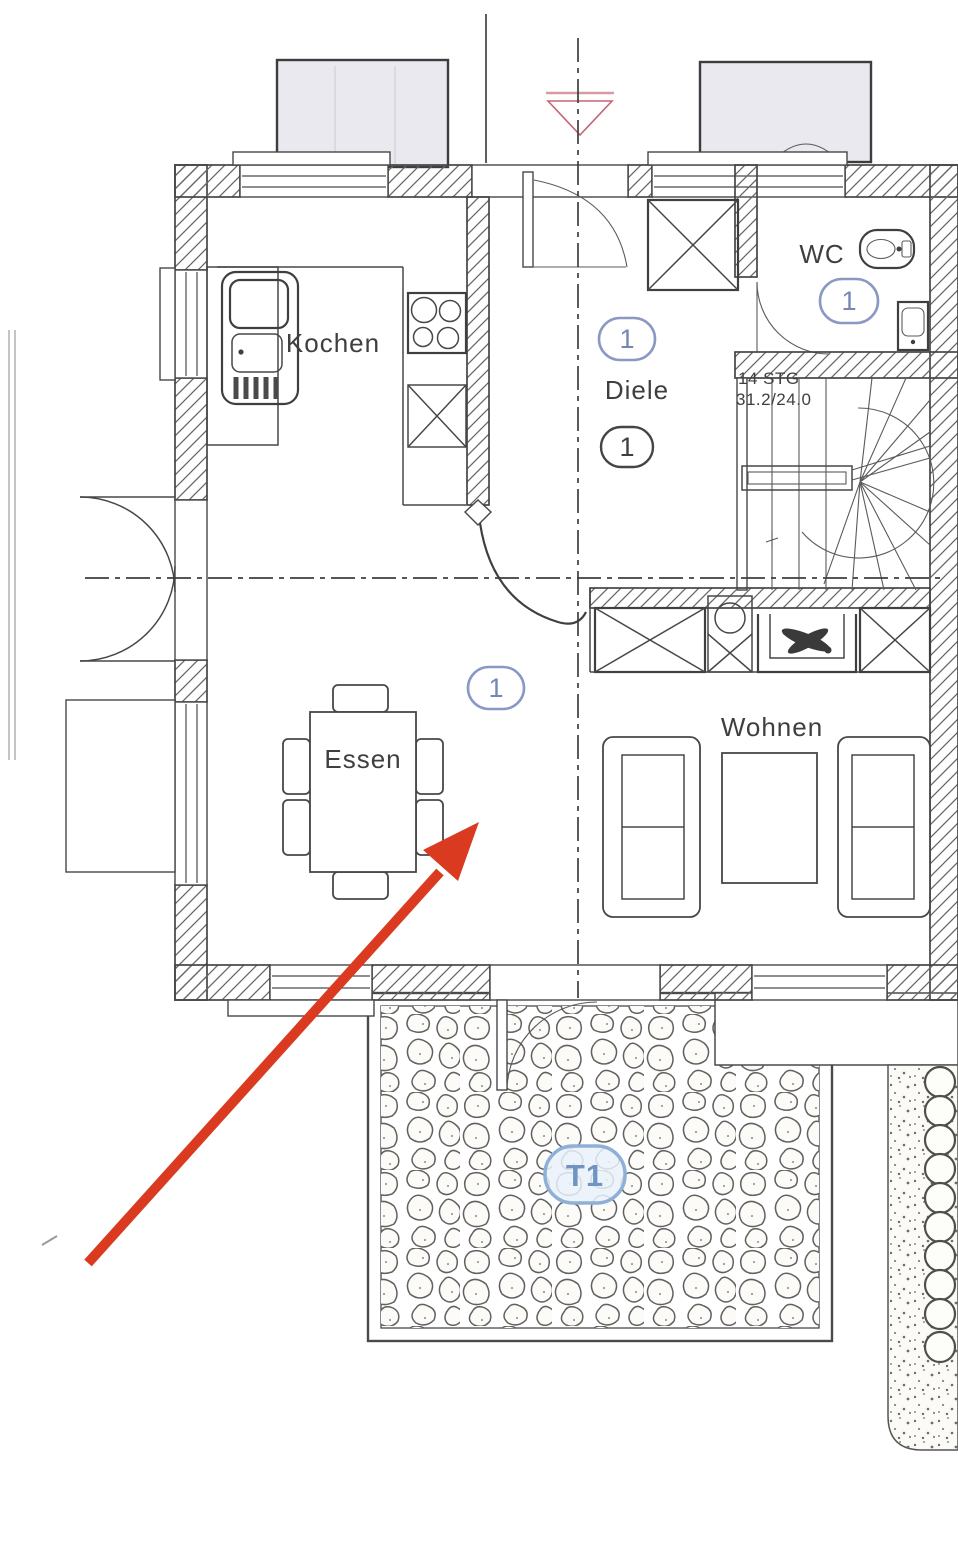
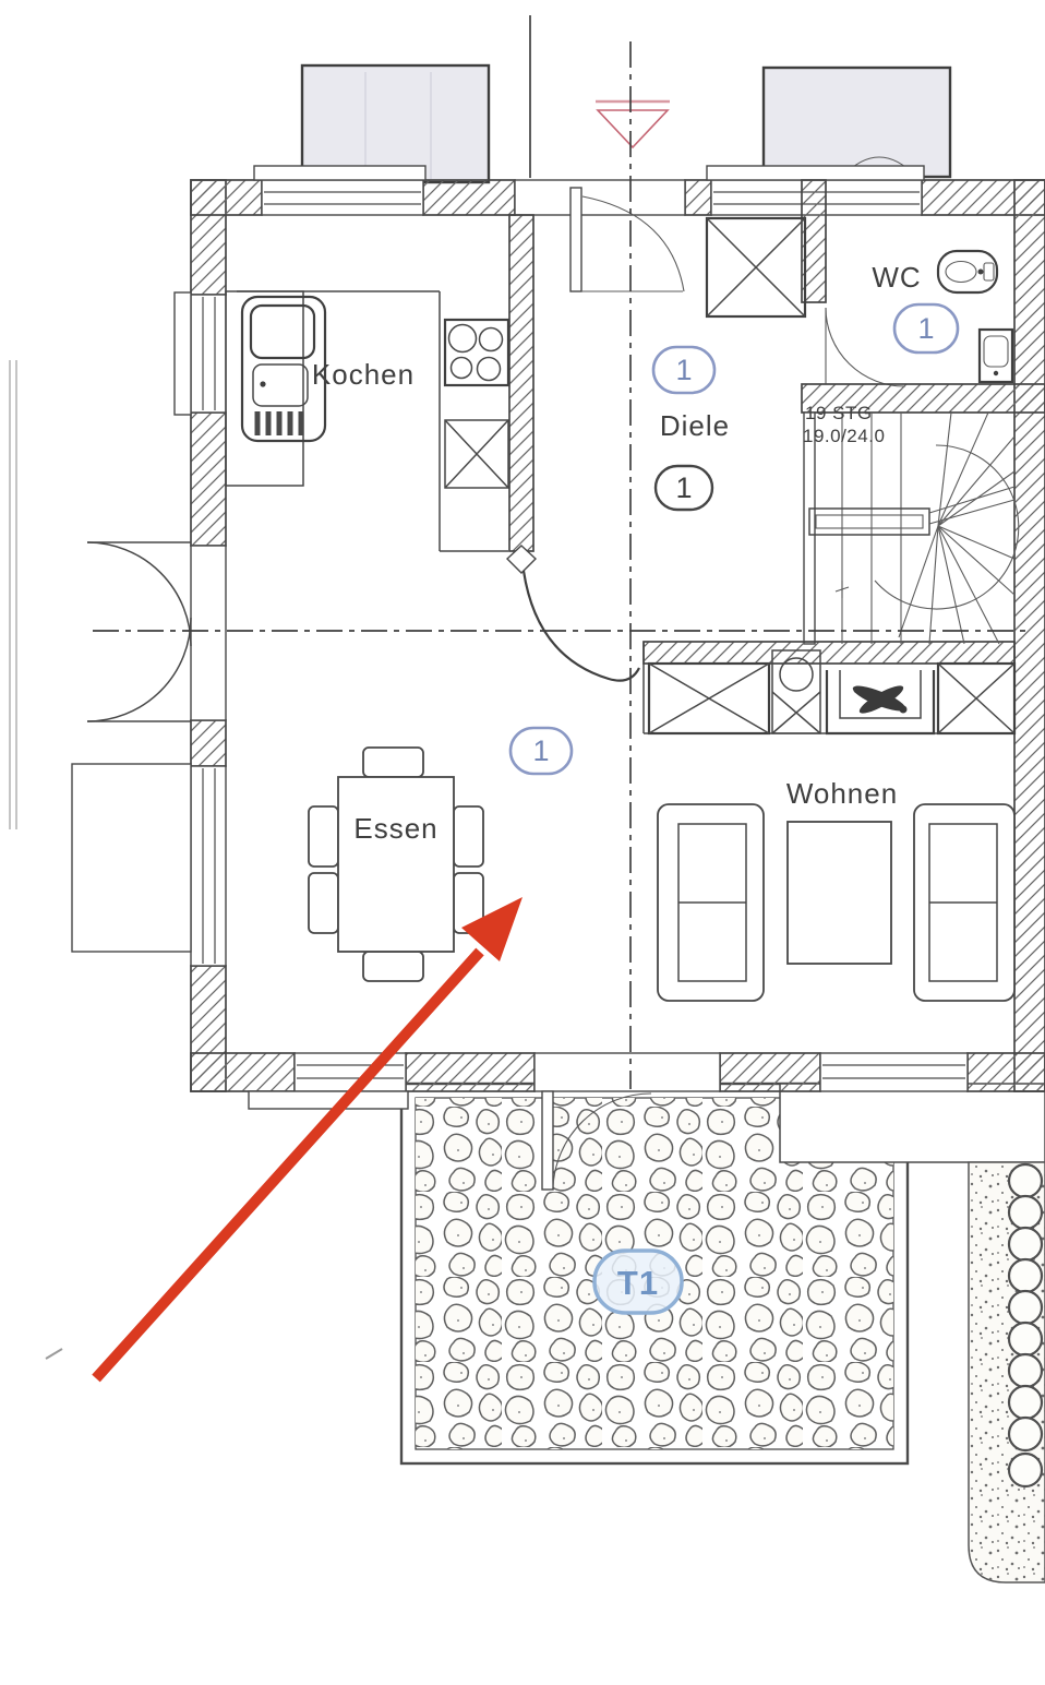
- 14 STG
+ 19 STG
- 31.2/24.0
+ 19.0/24.0
  Kochen
  Diele
  Essen
  Wohnen
  WC
  1
  1
  1
  1
  T1
